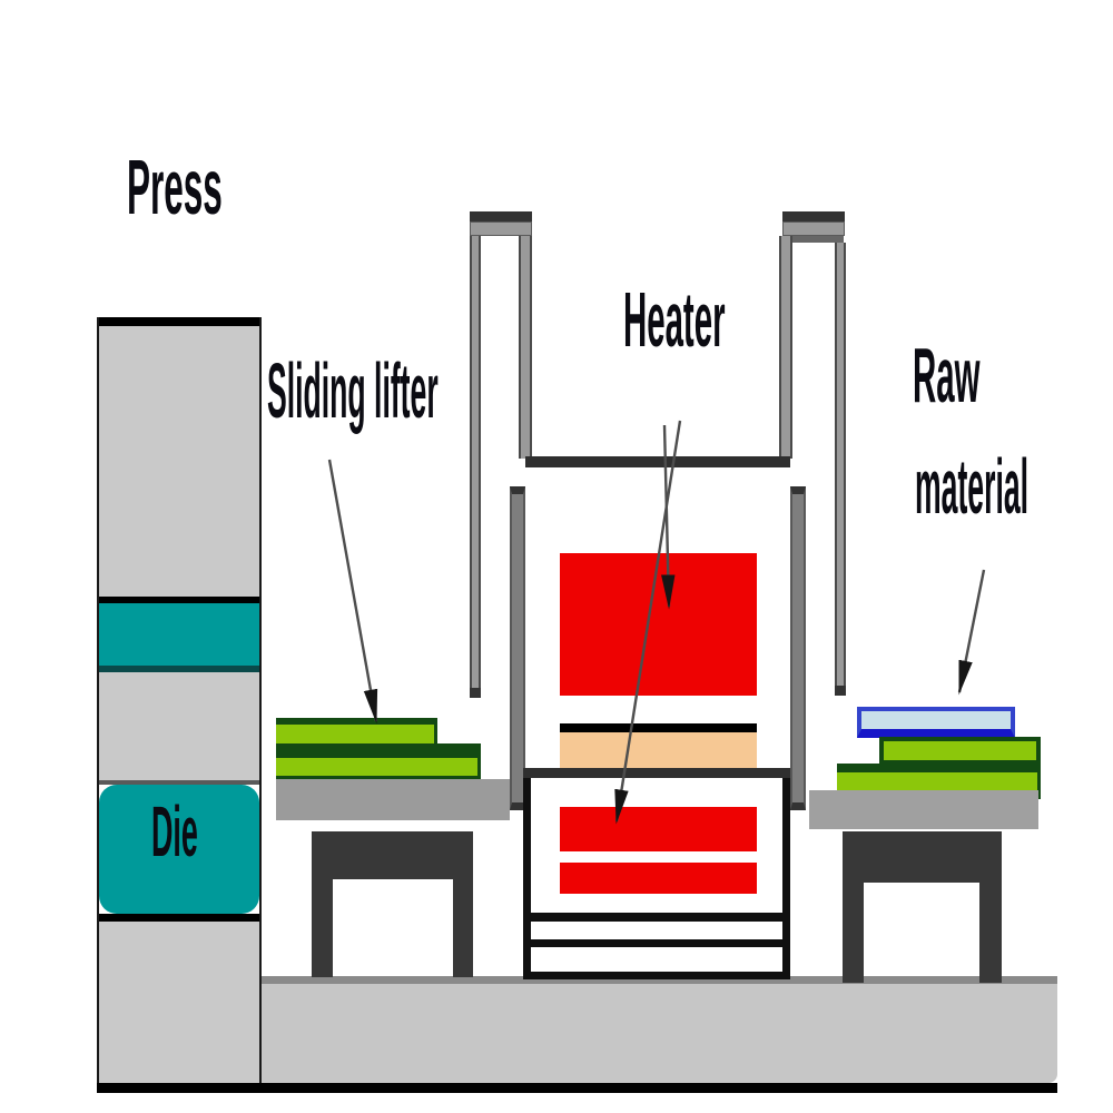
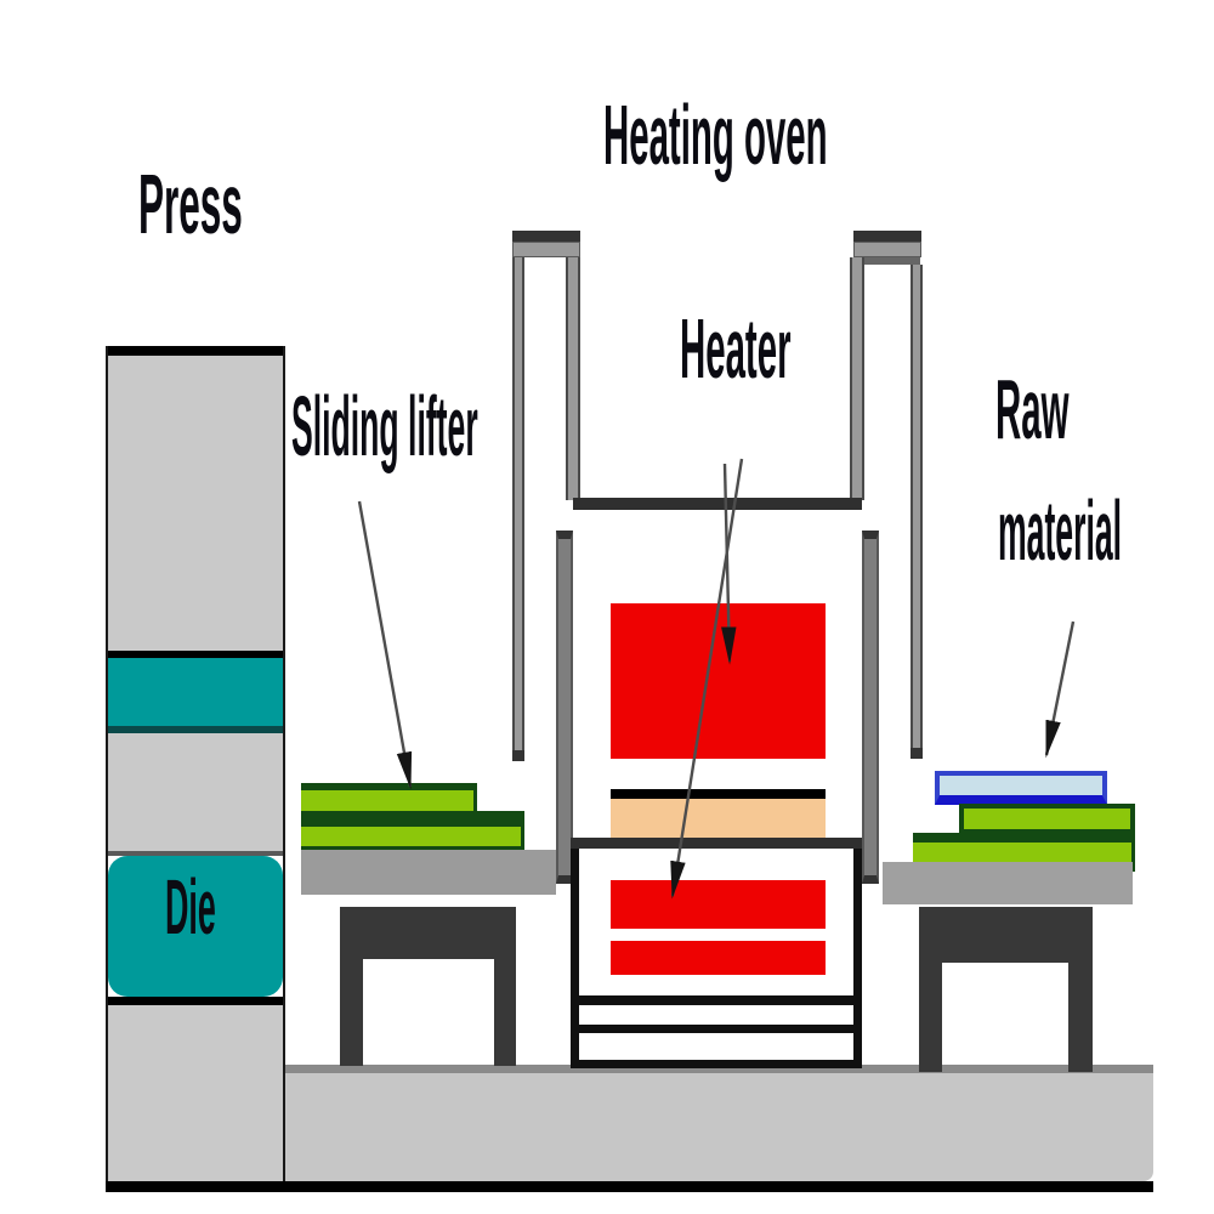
  Press
+ Heating oven
  Sliding lifter
  Heater
  Raw
  material
  Die
